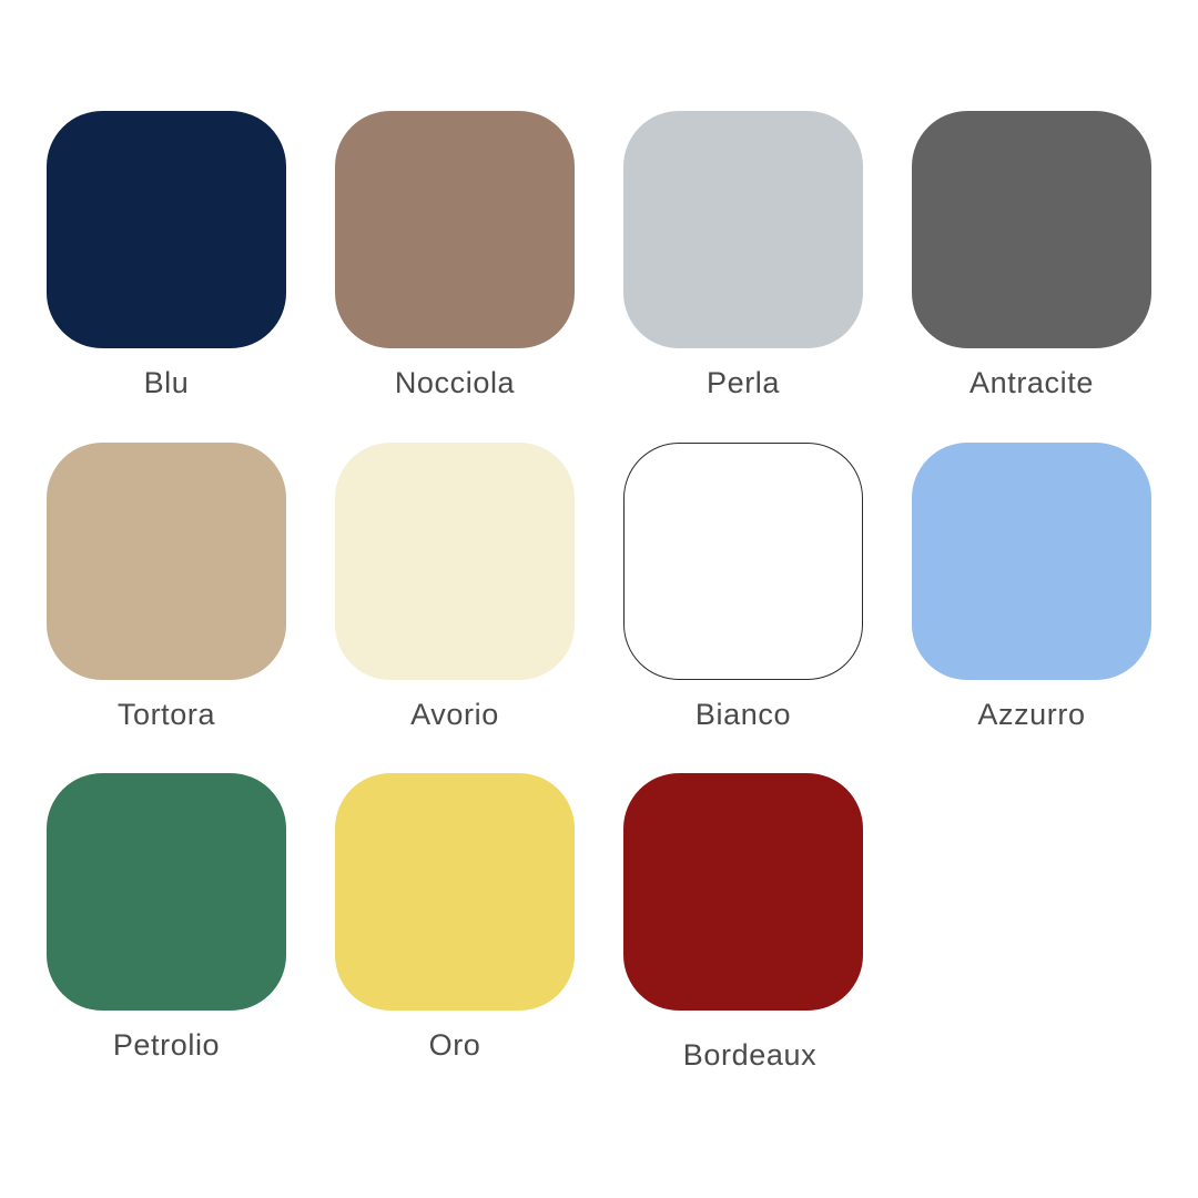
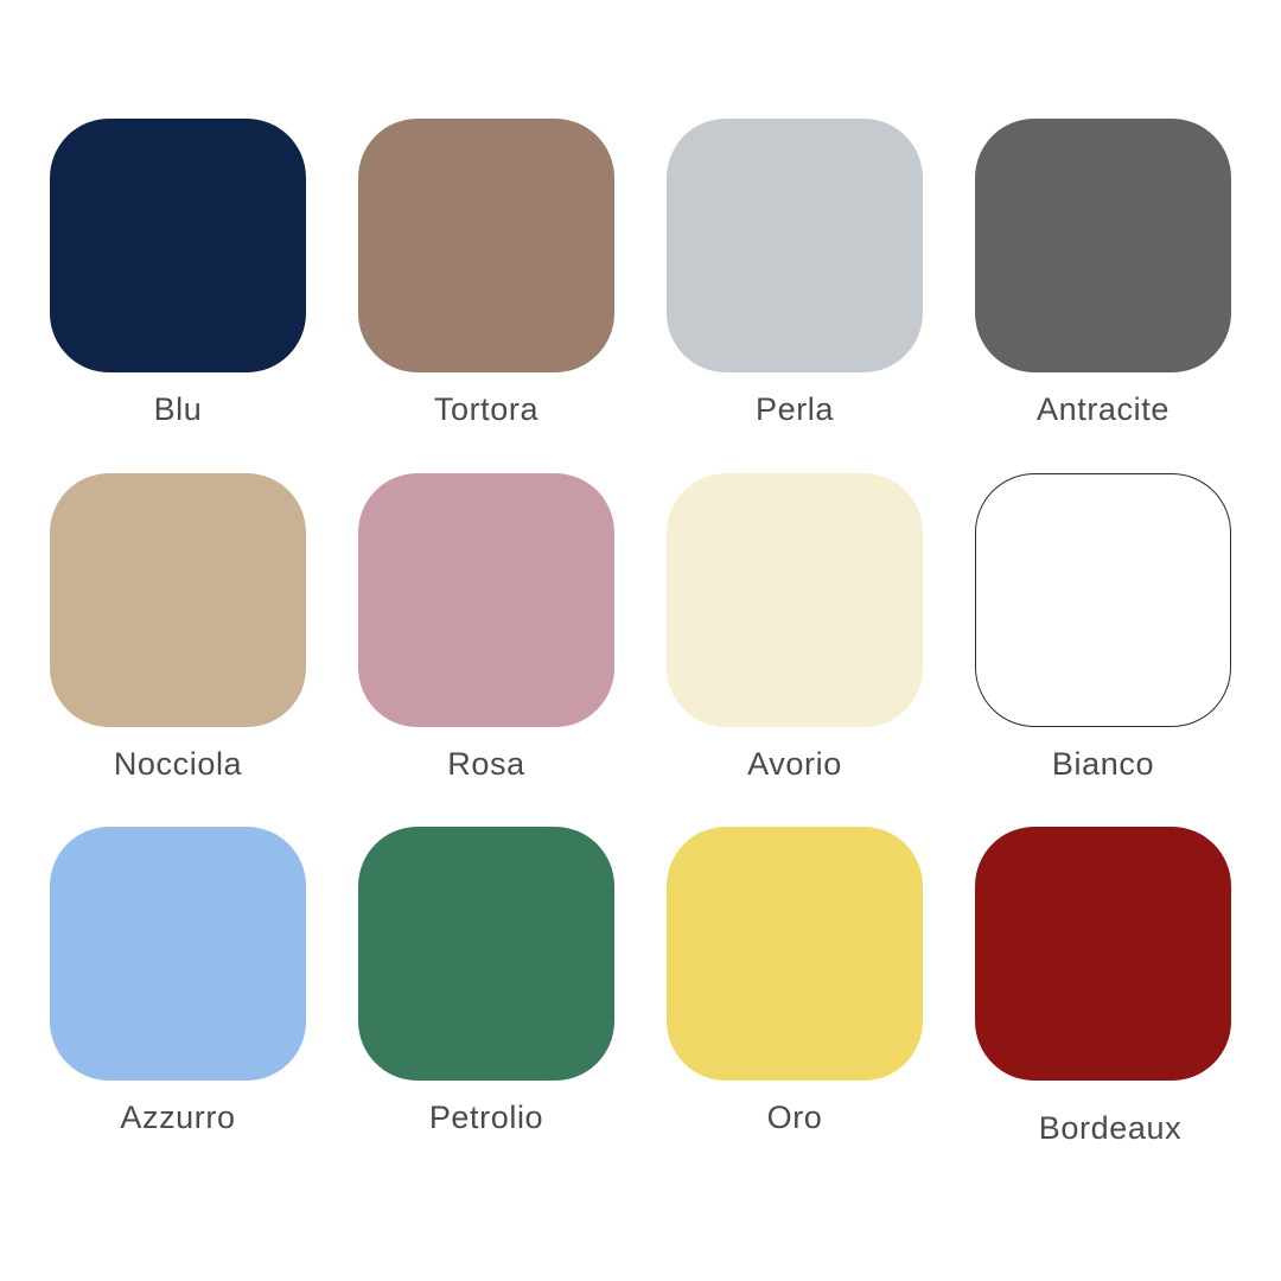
  Blu
- Nocciola
+ Tortora
  Perla
  Antracite
- Tortora
+ Nocciola
+ Rosa
  Avorio
  Bianco
  Azzurro
  Petrolio
  Oro
  Bordeaux
